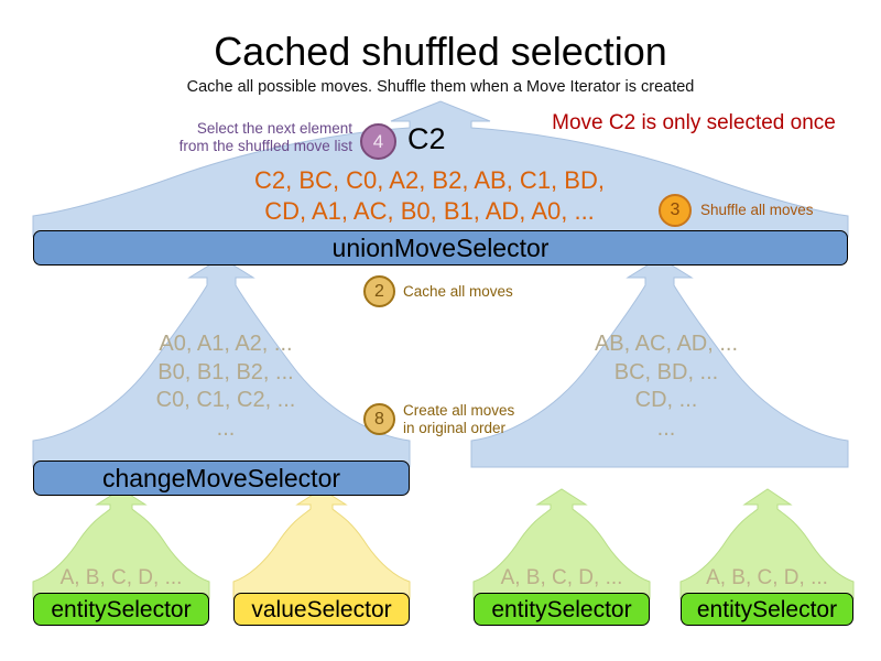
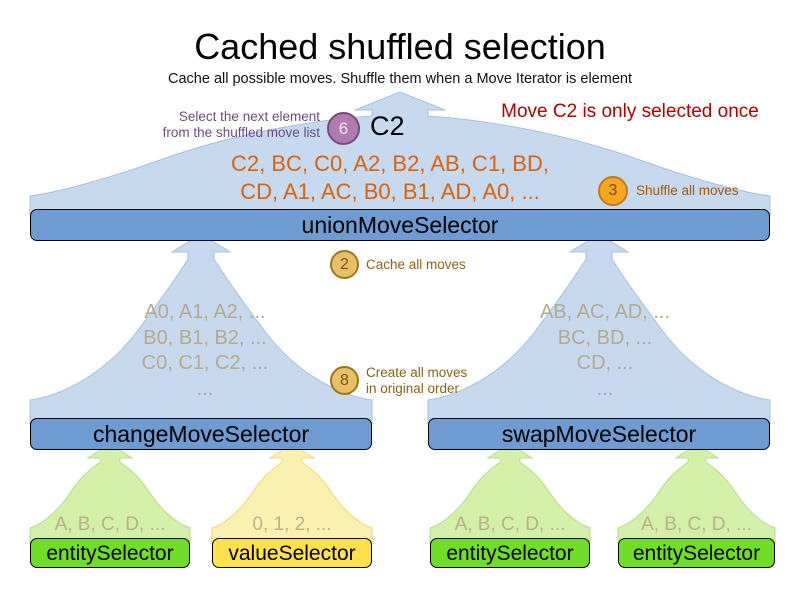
  Cached shuffled selection
- Cache all possible moves. Shuffle them when a Move Iterator is created
+ Cache all possible moves. Shuffle them when a Move Iterator is element
  Move C2 is only selected once
  C2, BC, C0, A2, B2, AB, C1, BD,
  CD, A1, AC, B0, B1, AD, A0, ...
  C2
  unionMoveSelector
  A0, A1, A2, ...
  B0, B1, B2, ...
  C0, C1, C2, ...
  ...
  AB, AC, AD, ...
  BC, BD, ...
  CD, ...
  ...
  changeMoveSelector
+ swapMoveSelector
  A, B, C, D, ...
+ 0, 1, 2, ...
  A, B, C, D, ...
  A, B, C, D, ...
  entitySelector
  valueSelector
  entitySelector
  entitySelector
  8
  Create all moves
  in original order
  2
  Cache all moves
  3
  Shuffle all moves
- 4
+ 6
  Select the next element
  from the shuffled move list
